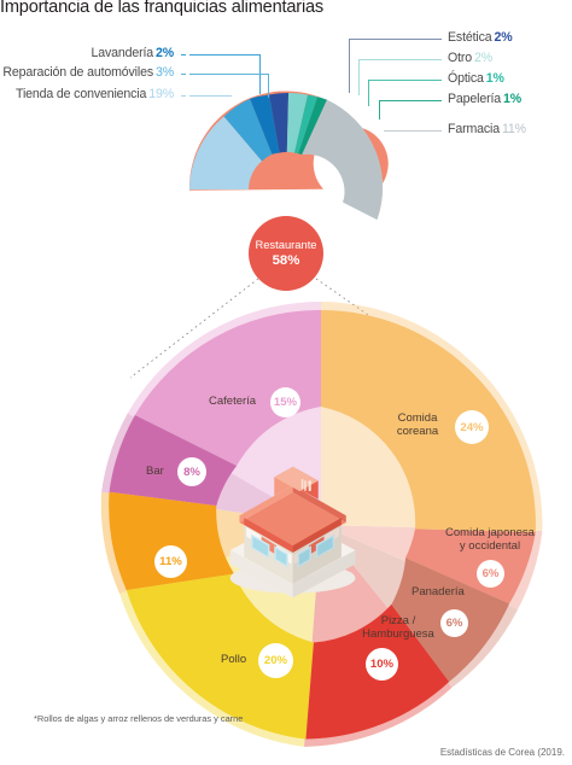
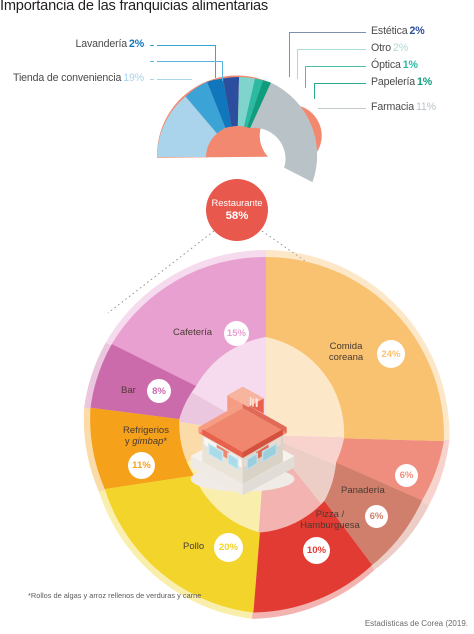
  Importancia de las franquicias alimentarias
  Lavandería 2%
- Reparación de automóviles 3%
  Tienda de conveniencia 19%
  Estética 2%
  Otro 2%
  Óptica 1%
  Papelería 1%
  Farmacia 11%
  Restaurante
  58%
  Cafetería
  15%
  Bar
  8%
+ Refrigerios
+ y gimbap*
  11%
  Pollo
  20%
  Pizza /
  Hamburguesa
  10%
  Panadería
  6%
- Comida japonesa
- y occidental
  6%
  Comida
  coreana
  24%
  *Rollos de algas y arroz rellenos de verduras y carne
  Estadísticas de Corea (2019.
